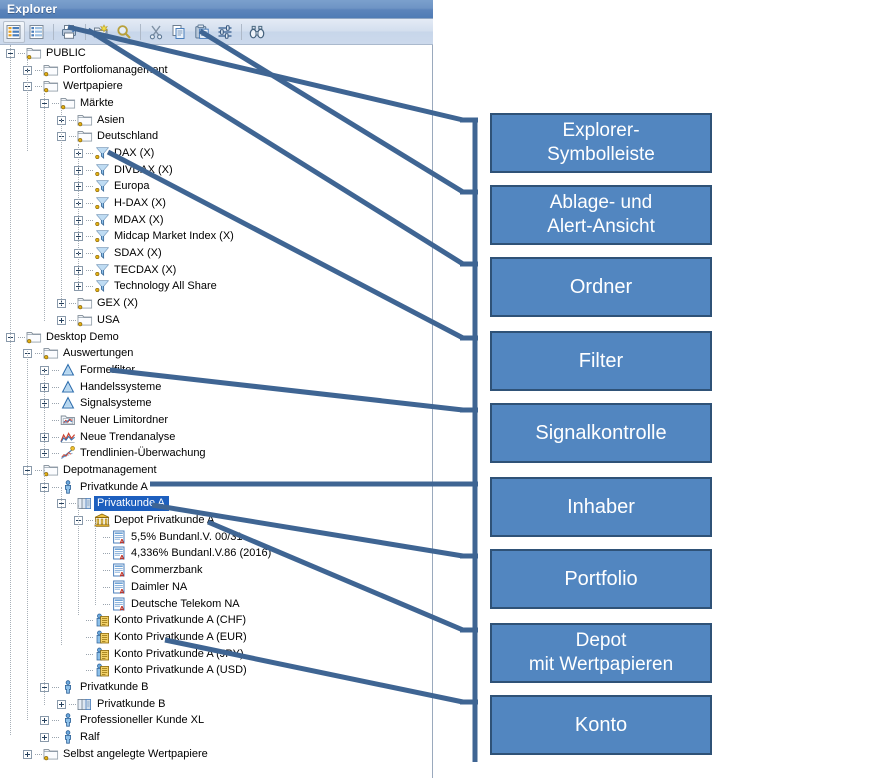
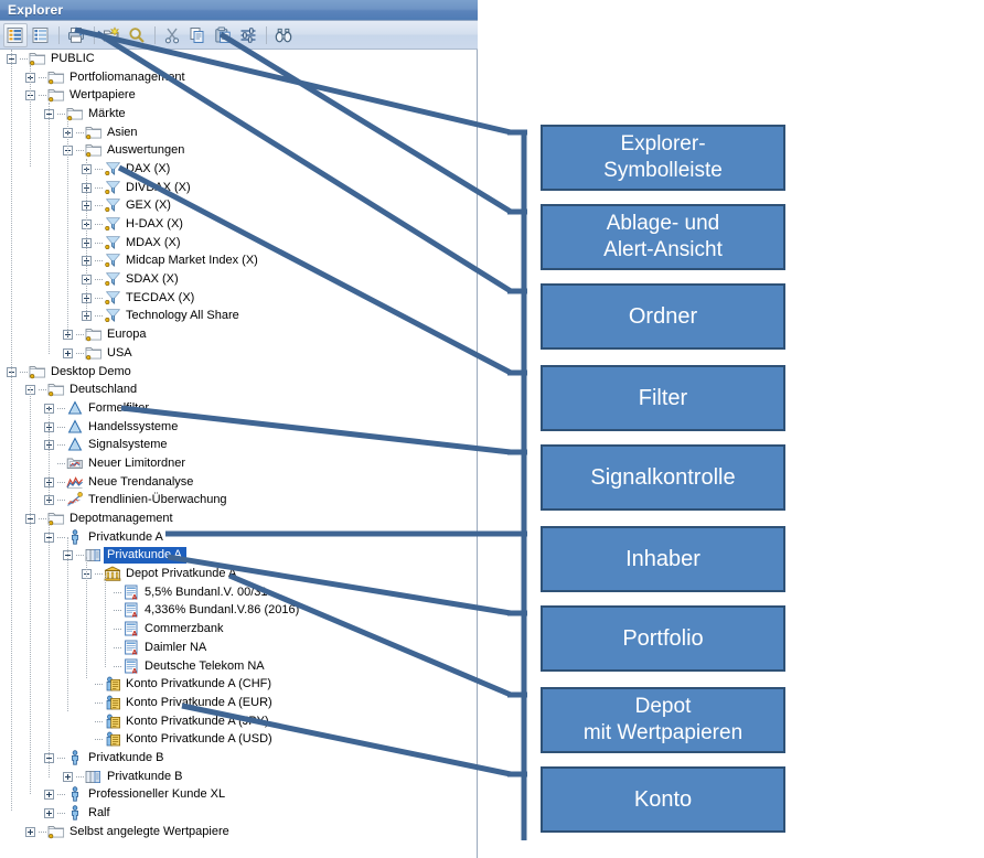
  Explorer
  PUBLIC
  Portfoliomanagent
  Wertpapiere
  Märkte
  Asien
- Deutschland
+ Auswertungen
  DAX (X)
  DIVDX (X)
- Europa
+ GEX (X)
  H-DAX (X)
  MDAX (X)
  Midcap Market Index (X)
  SDAX (X)
  TECDAX (X)
  Technology All Share
- GEX (X)
+ Europa
  USA
  Desktop Demo
- Auswertungen
+ Deutschland
  Handelssysteme
  Signalsysteme
  Neuer Limitordner
  Neue Trendanalyse
  Trendlinien-Überwachung
  Depotmanagement
  Privatkunde A
  Privatkunde A
  Depot Privatkunde A
  5,5% Bundanl.V. 00/3
  4,336% Bundanl.V.86 (2016)
  Commerzbank
  Daimler NA
  Deutsche Telekom NA
  Konto Privatkunde A (CHF)
  Konto Privatkunde A (EUR)
  Konto Privatkunde A (
  Konto Privatkunde A (USD)
  Privatkunde B
  Privatkunde B
  Professioneller Kunde XL
  Ralf
  Selbst angelegte Wertpapiere
  Explorer-
  Symbolleiste
  Ablage- und
  Alert-Ansicht
  Ordner
  Filter
  Signalkontrolle
  Inhaber
  Portfolio
  Depot
  mit Wertpapieren
  Konto
